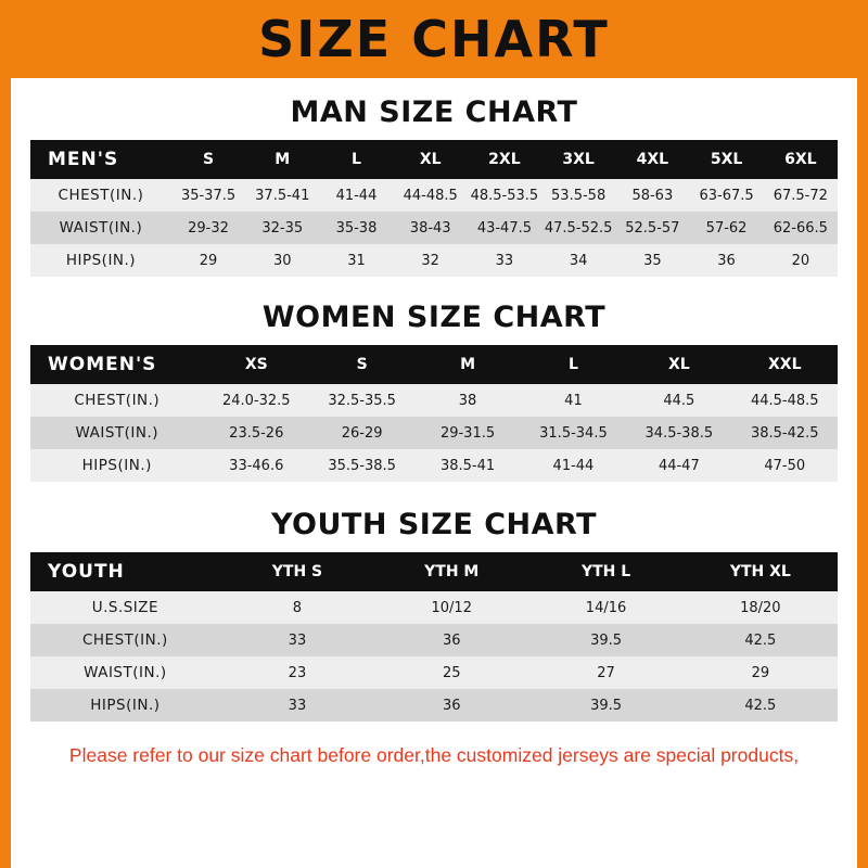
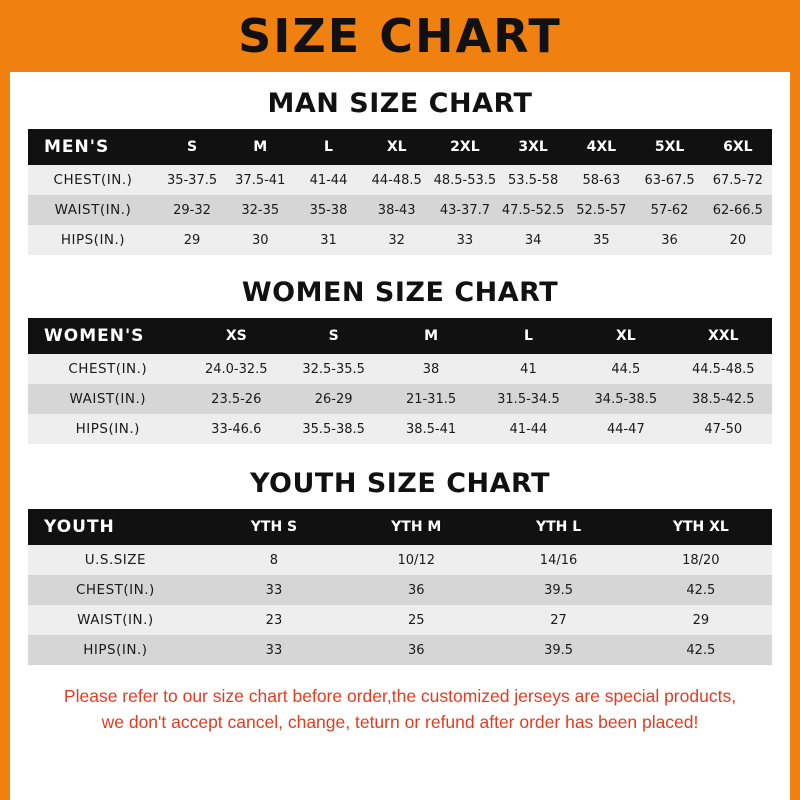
  SIZE CHART
  MAN SIZE CHART
  MEN'S	S	M	L	XL	2XL	3XL	4XL	5XL	6XL
  CHEST(IN.)	35-37.5	37.5-41	41-44	44-48.5	48.5-53.5	53.5-58	58-63	63-67.5	67.5-72
- WAIST(IN.)	29-32	32-35	35-38	38-43	43-47.5	47.5-52.5	52.5-57	57-62	62-66.5
+ WAIST(IN.)	29-32	32-35	35-38	38-43	43-37.7	47.5-52.5	52.5-57	57-62	62-66.5
  HIPS(IN.)	29	30	31	32	33	34	35	36	20
  WOMEN SIZE CHART
  WOMEN'S	XS	S	M	L	XL	XXL
  CHEST(IN.)	24.0-32.5	32.5-35.5	38	41	44.5	44.5-48.5
- WAIST(IN.)	23.5-26	26-29	29-31.5	31.5-34.5	34.5-38.5	38.5-42.5
+ WAIST(IN.)	23.5-26	26-29	21-31.5	31.5-34.5	34.5-38.5	38.5-42.5
  HIPS(IN.)	33-46.6	35.5-38.5	38.5-41	41-44	44-47	47-50
  YOUTH SIZE CHART
  YOUTH	YTH S	YTH M	YTH L	YTH XL
  U.S.SIZE	8	10/12	14/16	18/20
  CHEST(IN.)	33	36	39.5	42.5
  WAIST(IN.)	23	25	27	29
  HIPS(IN.)	33	36	39.5	42.5
  Please refer to our size chart before order,the customized jerseys are special products,
+ we don't accept cancel, change, teturn or refund after order has been placed!
